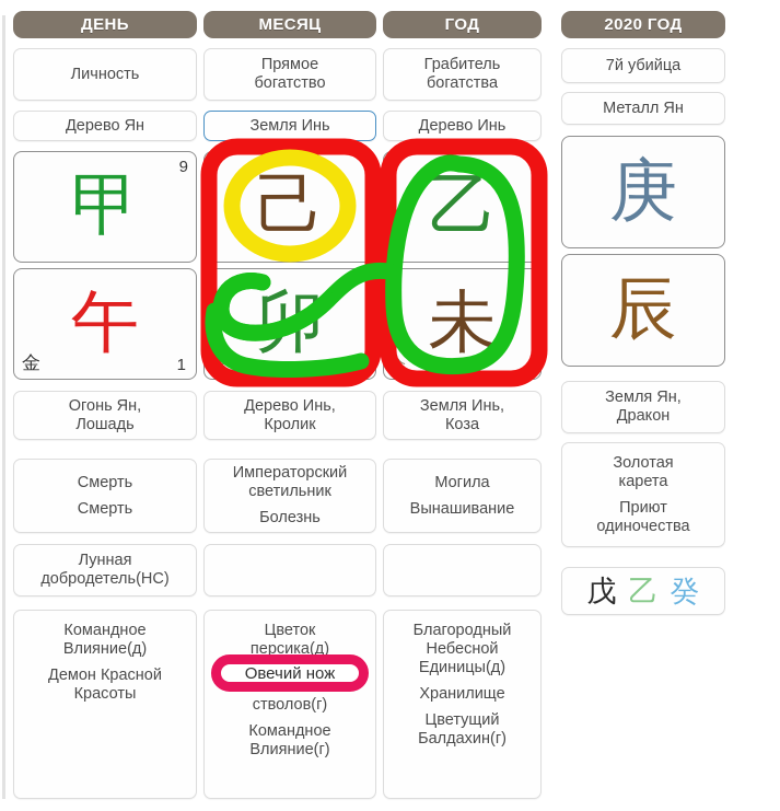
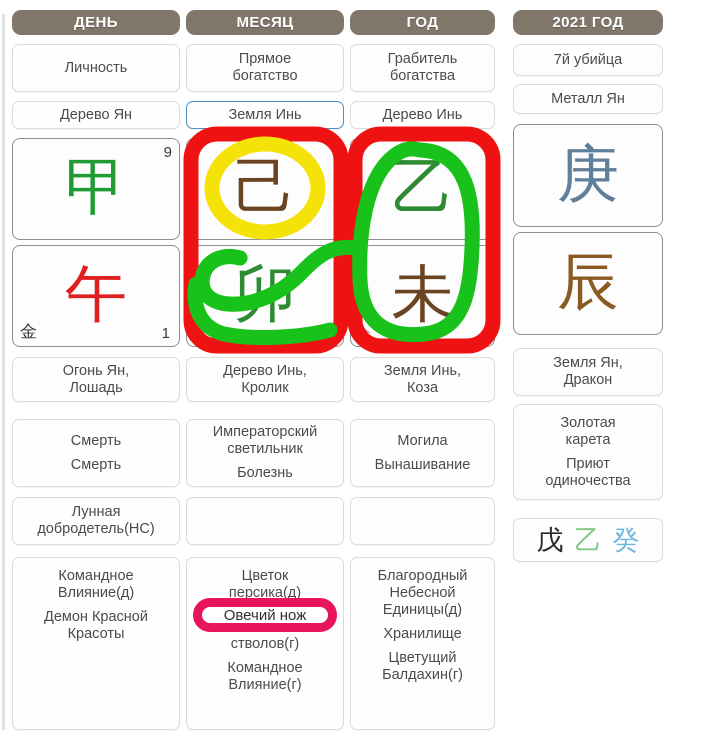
  ДЕНЬ
  МЕСЯЦ
  ГОД
- 2020 ГОД
+ 2021 ГОД
  Личность
  Прямое
  богатство
  Грабитель
  богатства
  7й убийца
  Дерево Ян
  Земля Инь
  Дерево Инь
  Металл Ян
  甲
  9
  己
  乙
  庚
  午
  金
  1
  未
  辰
  Огонь Ян,
  Лошадь
  Дерево Инь,
  Кролик
  Земля Инь,
  Коза
  Земля Ян,
  Дракон
  Смерть
  Смерть
  Императорский
  светильник
  Болезнь
  Могила
  Вынашивание
  Золотая
  карета
  Приют
  одиночества
  戊
  乙
  癸
  Лунная
  добродетель(НС)
  Командное
  Влияние(д)
  Демон Красной
  Красоты
  Цветок
  персика(д)
  стволов(г)
  Командное
  Влияние(г)
  Благородный
  Небесной
  Единицы(д)
  Хранилище
  Цветущий
  Балдахин(г)
  Овечий нож
